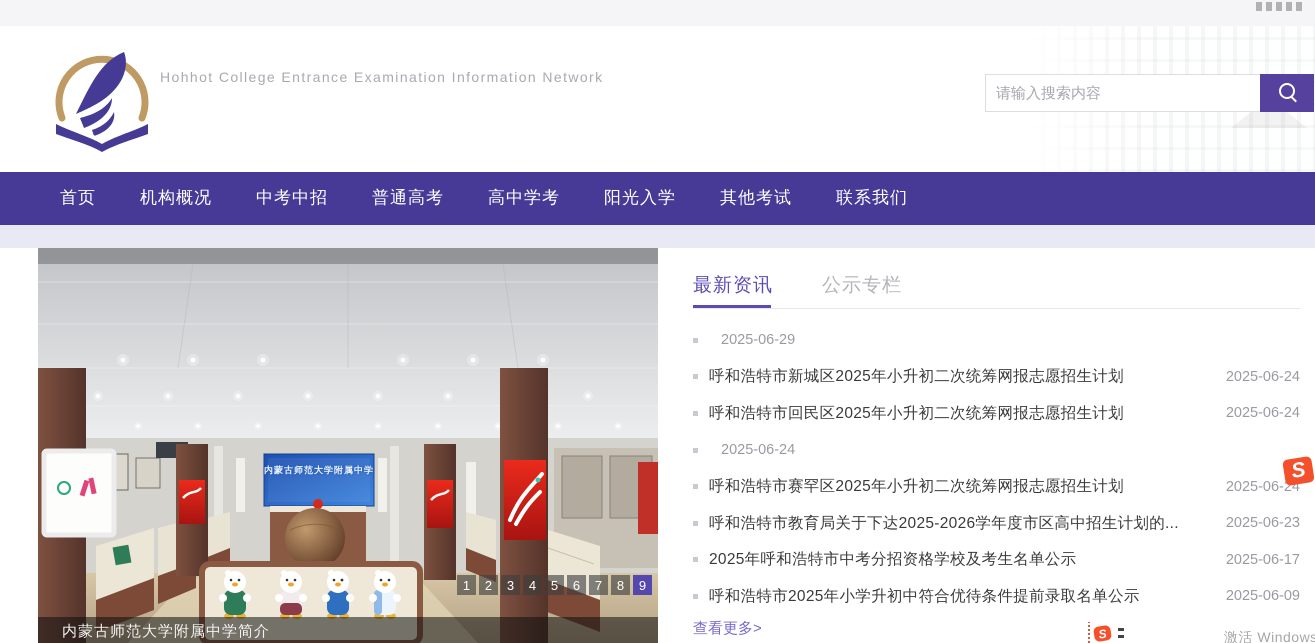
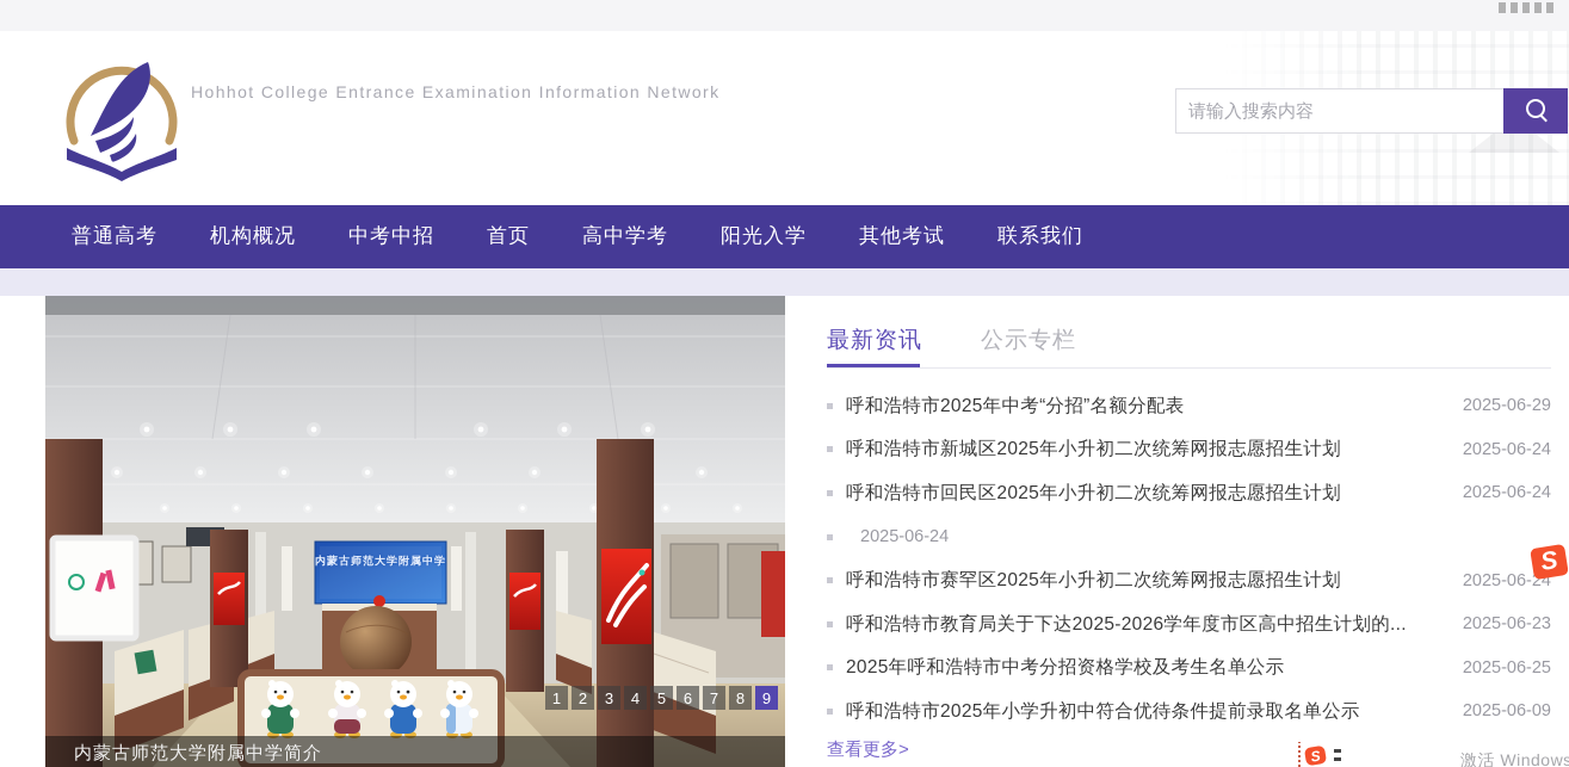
  Hohhot College Entrance Examination Information Network
  请输入搜索内容
- 首页
+ 普通高考
  机构概况
  中考中招
- 普通高考
+ 首页
  高中学考
  阳光入学
  其他考试
  联系我们
  内蒙古师范大学附属中学
  1
  2
  3
  4
  5
  6
  7
  8
  9
  内蒙古师范大学附属中学简介
  最新资讯
  公示专栏
+ 呼和浩特市2025年中考“分招”名额分配表
  2025-06-29
  呼和浩特市新城区2025年小升初二次统筹网报志愿招生计划
  2025-06-24
  呼和浩特市回民区2025年小升初二次统筹网报志愿招生计划
  2025-06-24
  2025-06-24
  呼和浩特市赛罕区2025年小升初二次统筹网报志愿招生计划
  2025-06-24
  呼和浩特市教育局关于下达2025-2026学年度市区高中招生计划的...
  2025-06-23
  2025年呼和浩特市中考分招资格学校及考生名单公示
- 2025-06-17
+ 2025-06-25
  呼和浩特市2025年小学升初中符合优待条件提前录取名单公示
  2025-06-09
  查看更多>
  激活 Windows
